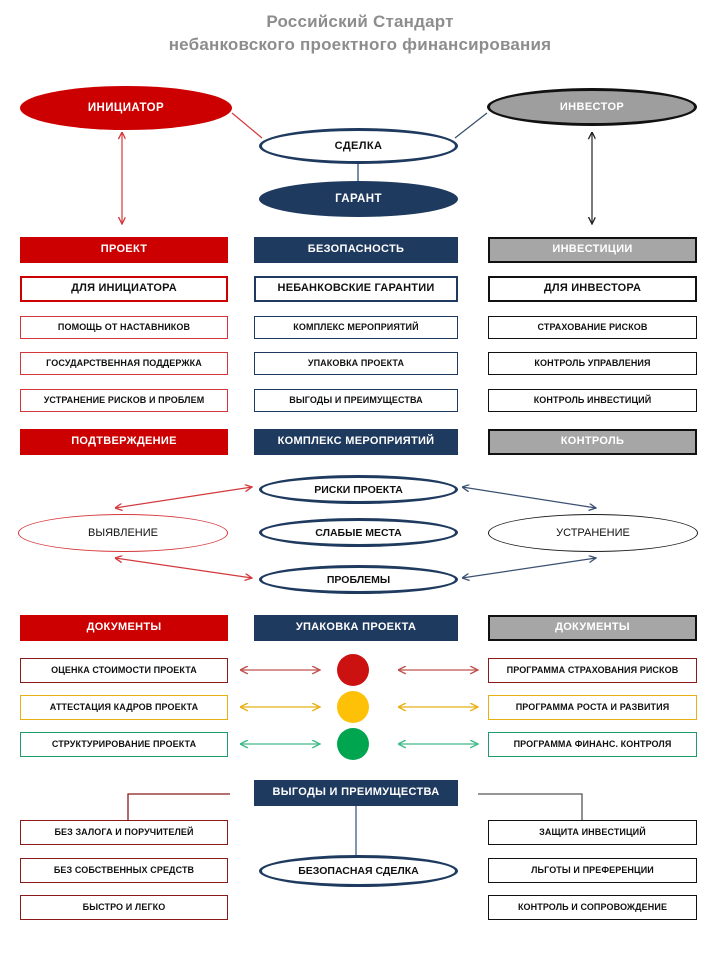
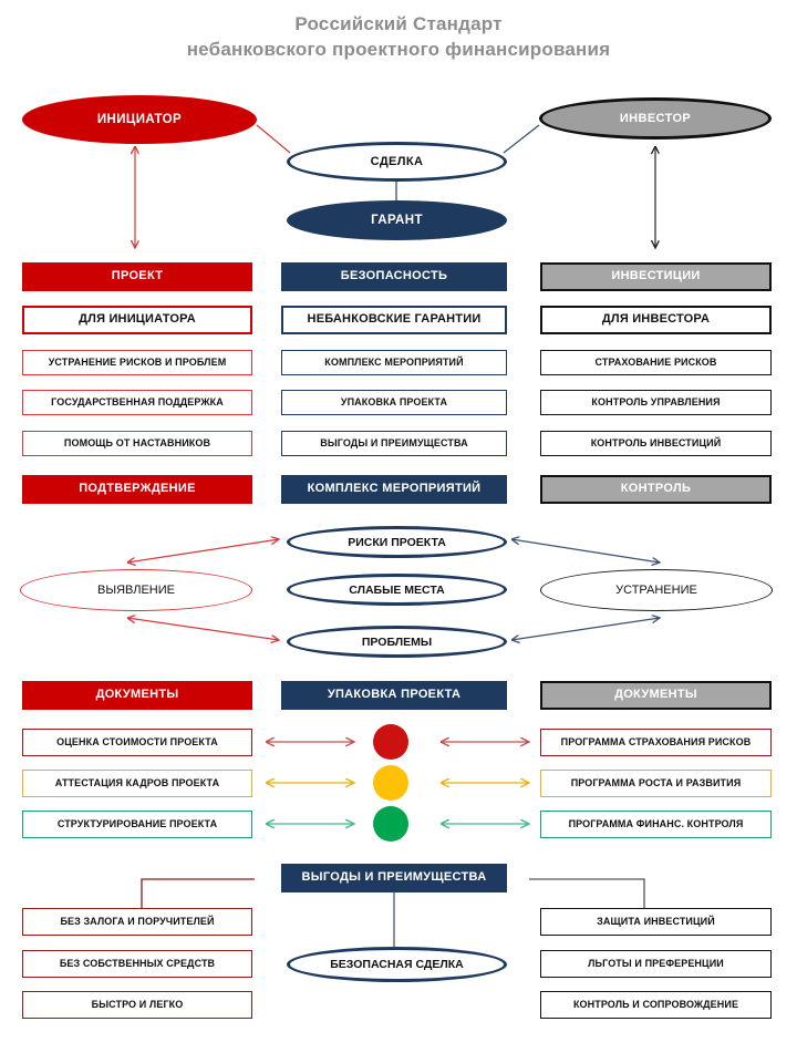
  Российский Стандарт
  небанковского проектного финансирования
  ИНИЦИАТОР
  ИНВЕСТОР
  СДЕЛКА
  ГАРАНТ
  ПРОЕКТ
  ДЛЯ ИНИЦИАТОРА
- ПОМОЩЬ ОТ НАСТАВНИКОВ
+ УСТРАНЕНИЕ РИСКОВ И ПРОБЛЕМ
  ГОСУДАРСТВЕННАЯ ПОДДЕРЖКА
- УСТРАНЕНИЕ РИСКОВ И ПРОБЛЕМ
+ ПОМОЩЬ ОТ НАСТАВНИКОВ
  ПОДТВЕРЖДЕНИЕ
  БЕЗОПАСНОСТЬ
  НЕБАНКОВСКИЕ ГАРАНТИИ
  КОМПЛЕКС МЕРОПРИЯТИЙ
  УПАКОВКА ПРОЕКТА
  ВЫГОДЫ И ПРЕИМУЩЕСТВА
  КОМПЛЕКС МЕРОПРИЯТИЙ
  ИНВЕСТИЦИИ
  ДЛЯ ИНВЕСТОРА
  СТРАХОВАНИЕ РИСКОВ
  КОНТРОЛЬ УПРАВЛЕНИЯ
  КОНТРОЛЬ ИНВЕСТИЦИЙ
  КОНТРОЛЬ
  ВЫЯВЛЕНИЕ
  УСТРАНЕНИЕ
  РИСКИ ПРОЕКТА
  СЛАБЫЕ МЕСТА
  ПРОБЛЕМЫ
  ДОКУМЕНТЫ
  УПАКОВКА ПРОЕКТА
  ДОКУМЕНТЫ
  ОЦЕНКА СТОИМОСТИ ПРОЕКТА
  АТТЕСТАЦИЯ КАДРОВ ПРОЕКТА
  СТРУКТУРИРОВАНИЕ ПРОЕКТА
  ПРОГРАММА СТРАХОВАНИЯ РИСКОВ
  ПРОГРАММА РОСТА И РАЗВИТИЯ
  ПРОГРАММА ФИНАНС. КОНТРОЛЯ
  ВЫГОДЫ И ПРЕИМУЩЕСТВА
  БЕЗОПАСНАЯ СДЕЛКА
  БЕЗ ЗАЛОГА И ПОРУЧИТЕЛЕЙ
  БЕЗ СОБСТВЕННЫХ СРЕДСТВ
  БЫСТРО И ЛЕГКО
  ЗАЩИТА ИНВЕСТИЦИЙ
  ЛЬГОТЫ И ПРЕФЕРЕНЦИИ
  КОНТРОЛЬ И СОПРОВОЖДЕНИЕ
